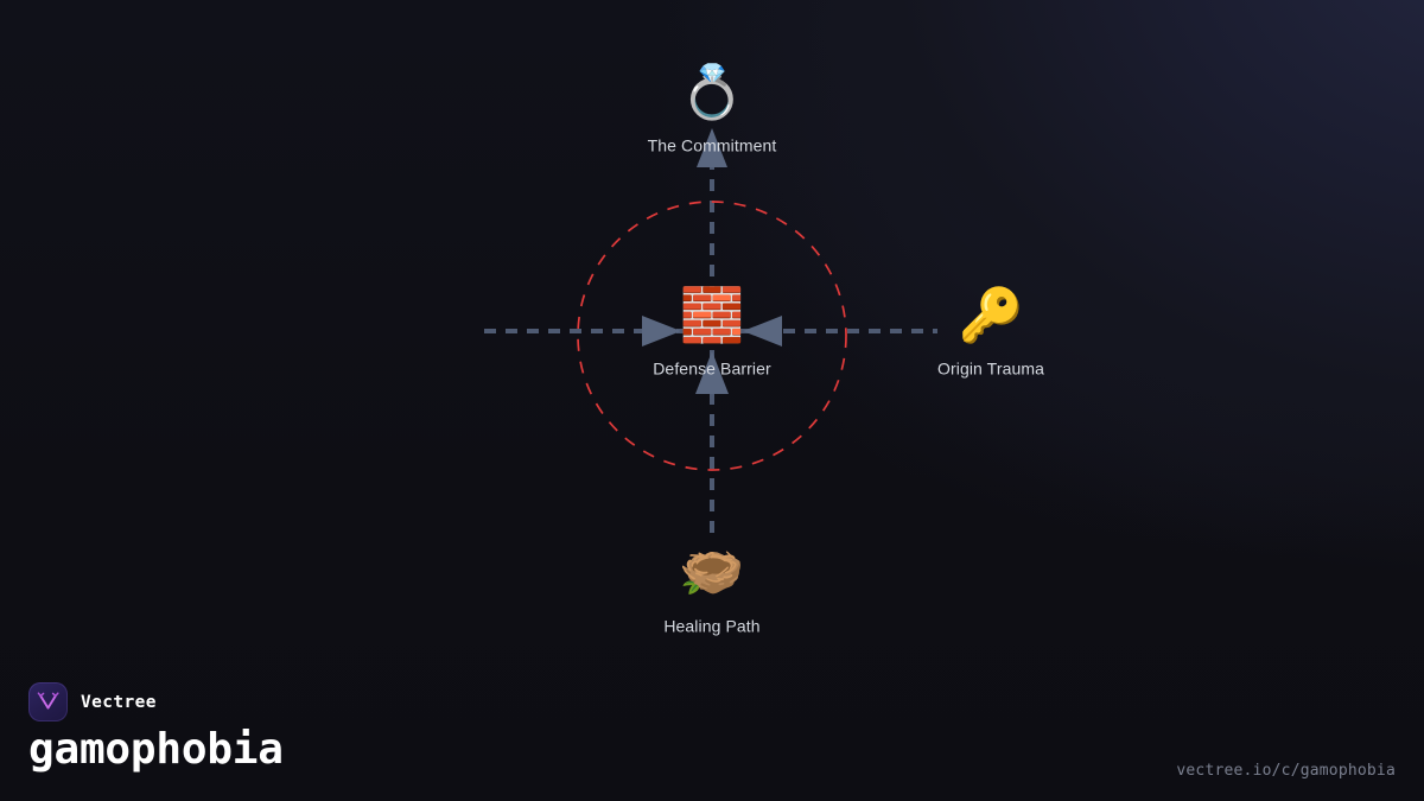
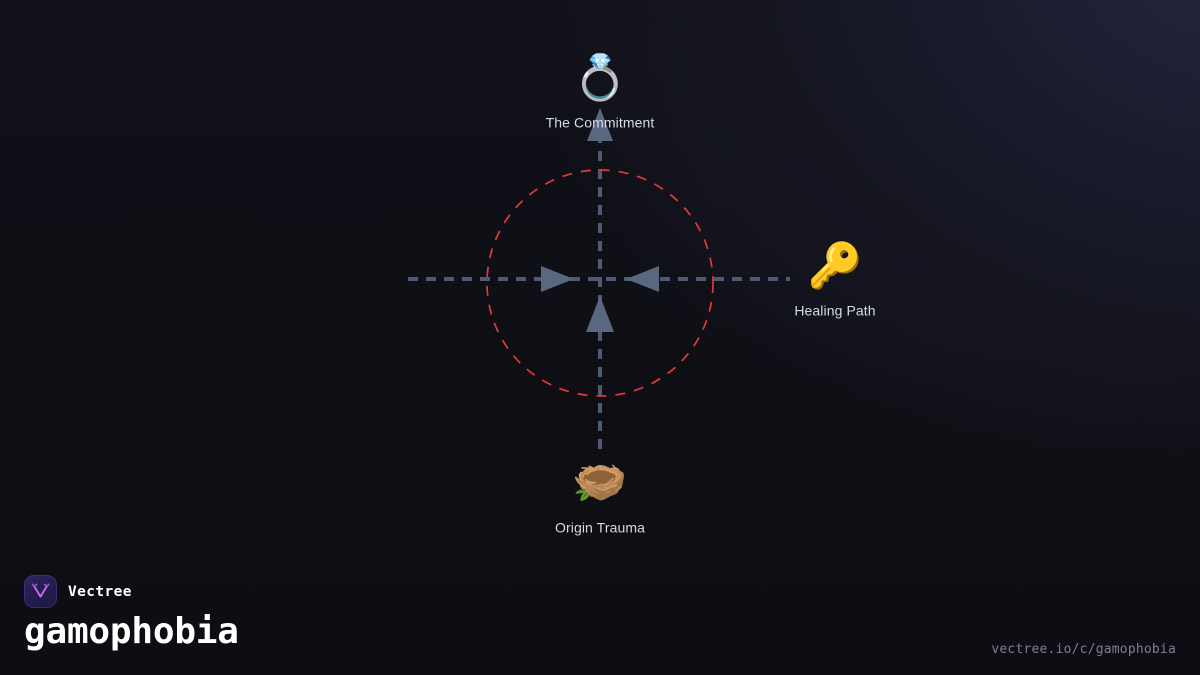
  💍
  The Commitment
- 🧱
- Defense Barrier
  🔑
- Origin Trauma
+ Healing Path
  🪹
- Healing Path
+ Origin Trauma
  Vectree
  gamophobia
  vectree.io/c/gamophobia
